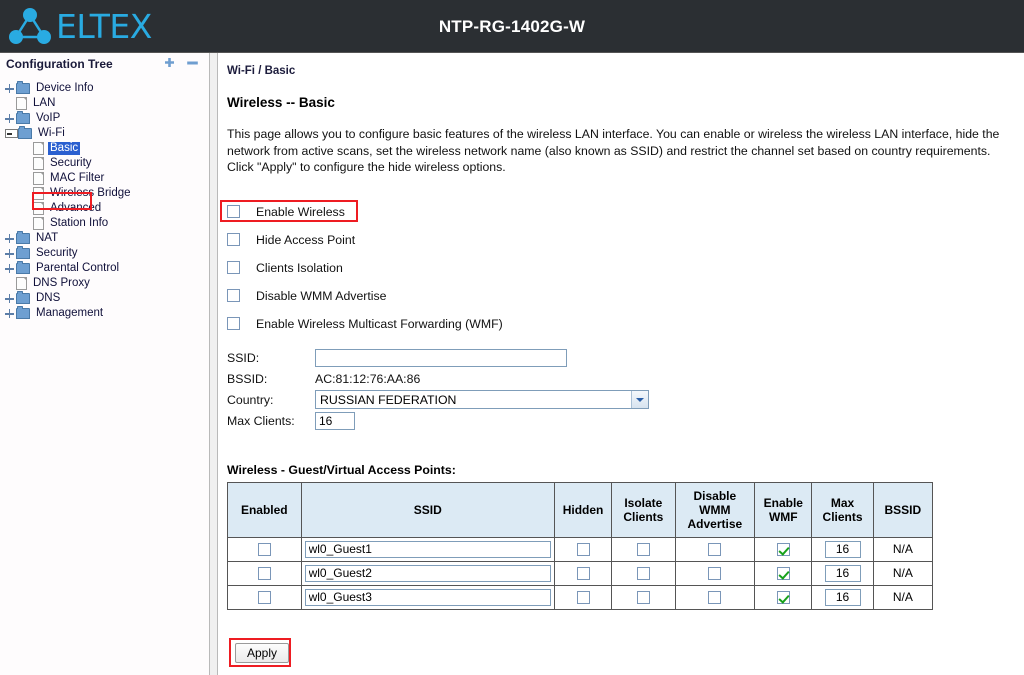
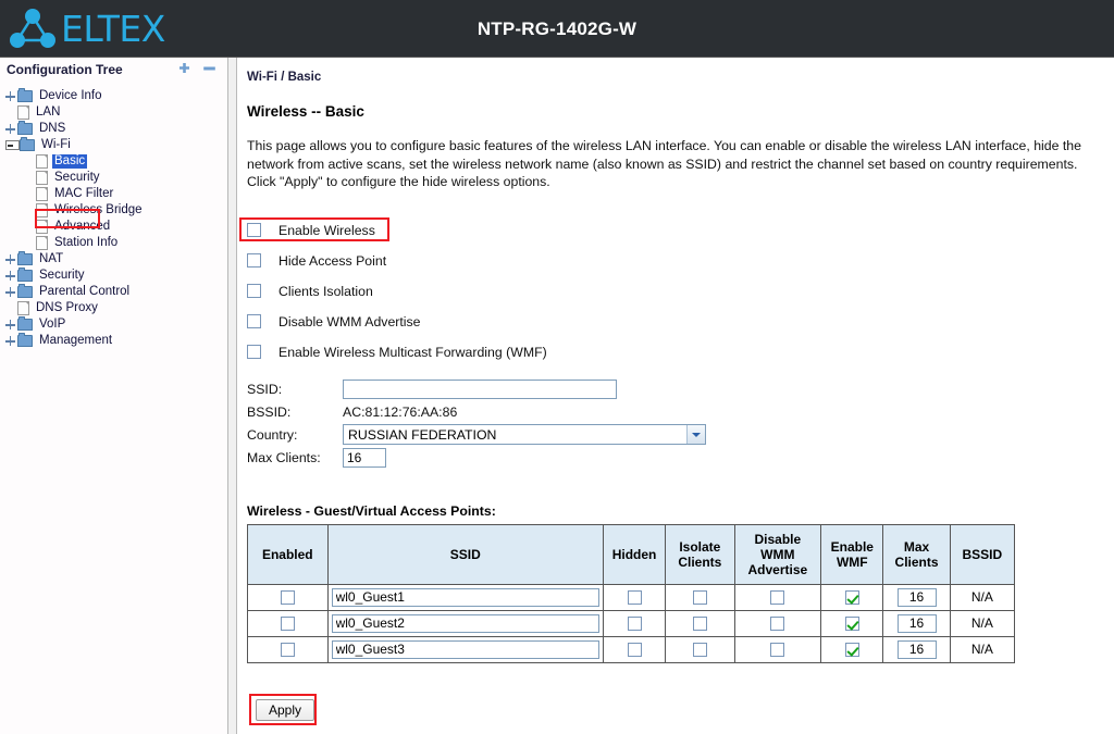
  ELTEX
  NTP-RG-1402G-W
  Configuration Tree
  Device Info
  LAN
- VoIP
+ DNS
  Wi-Fi
  Basic
  Security
  MAC Filter
  Wireless Bridge
  Advanced
  Station Info
  NAT
  Security
  Parental Control
  DNS Proxy
- DNS
+ VoIP
  Management
  Wi-Fi / Basic
  Wireless -- Basic
- This page allows you to configure basic features of the wireless LAN interface. You can enable or wireless the wireless LAN interface, hide the network from active scans, set the wireless network name (also known as SSID) and restrict the channel set based on country requirements.
+ This page allows you to configure basic features of the wireless LAN interface. You can enable or disable the wireless LAN interface, hide the network from active scans, set the wireless network name (also known as SSID) and restrict the channel set based on country requirements.
  Click "Apply" to configure the hide wireless options.
  Enable Wireless
  Hide Access Point
  Clients Isolation
  Disable WMM Advertise
  Enable Wireless Multicast Forwarding (WMF)
  SSID:
  BSSID:
  AC:81:12:76:AA:86
  Country:
  RUSSIAN FEDERATION
  Max Clients:
  16
  Wireless - Guest/Virtual Access Points:
  Enabled	SSID	Hidden	Isolate Clients	Disable WMM Advertise	Enable WMF	Max Clients	BSSID
  	wl0_Guest1					16	N/A
  	wl0_Guest2					16	N/A
  	wl0_Guest3					16	N/A
  Apply
